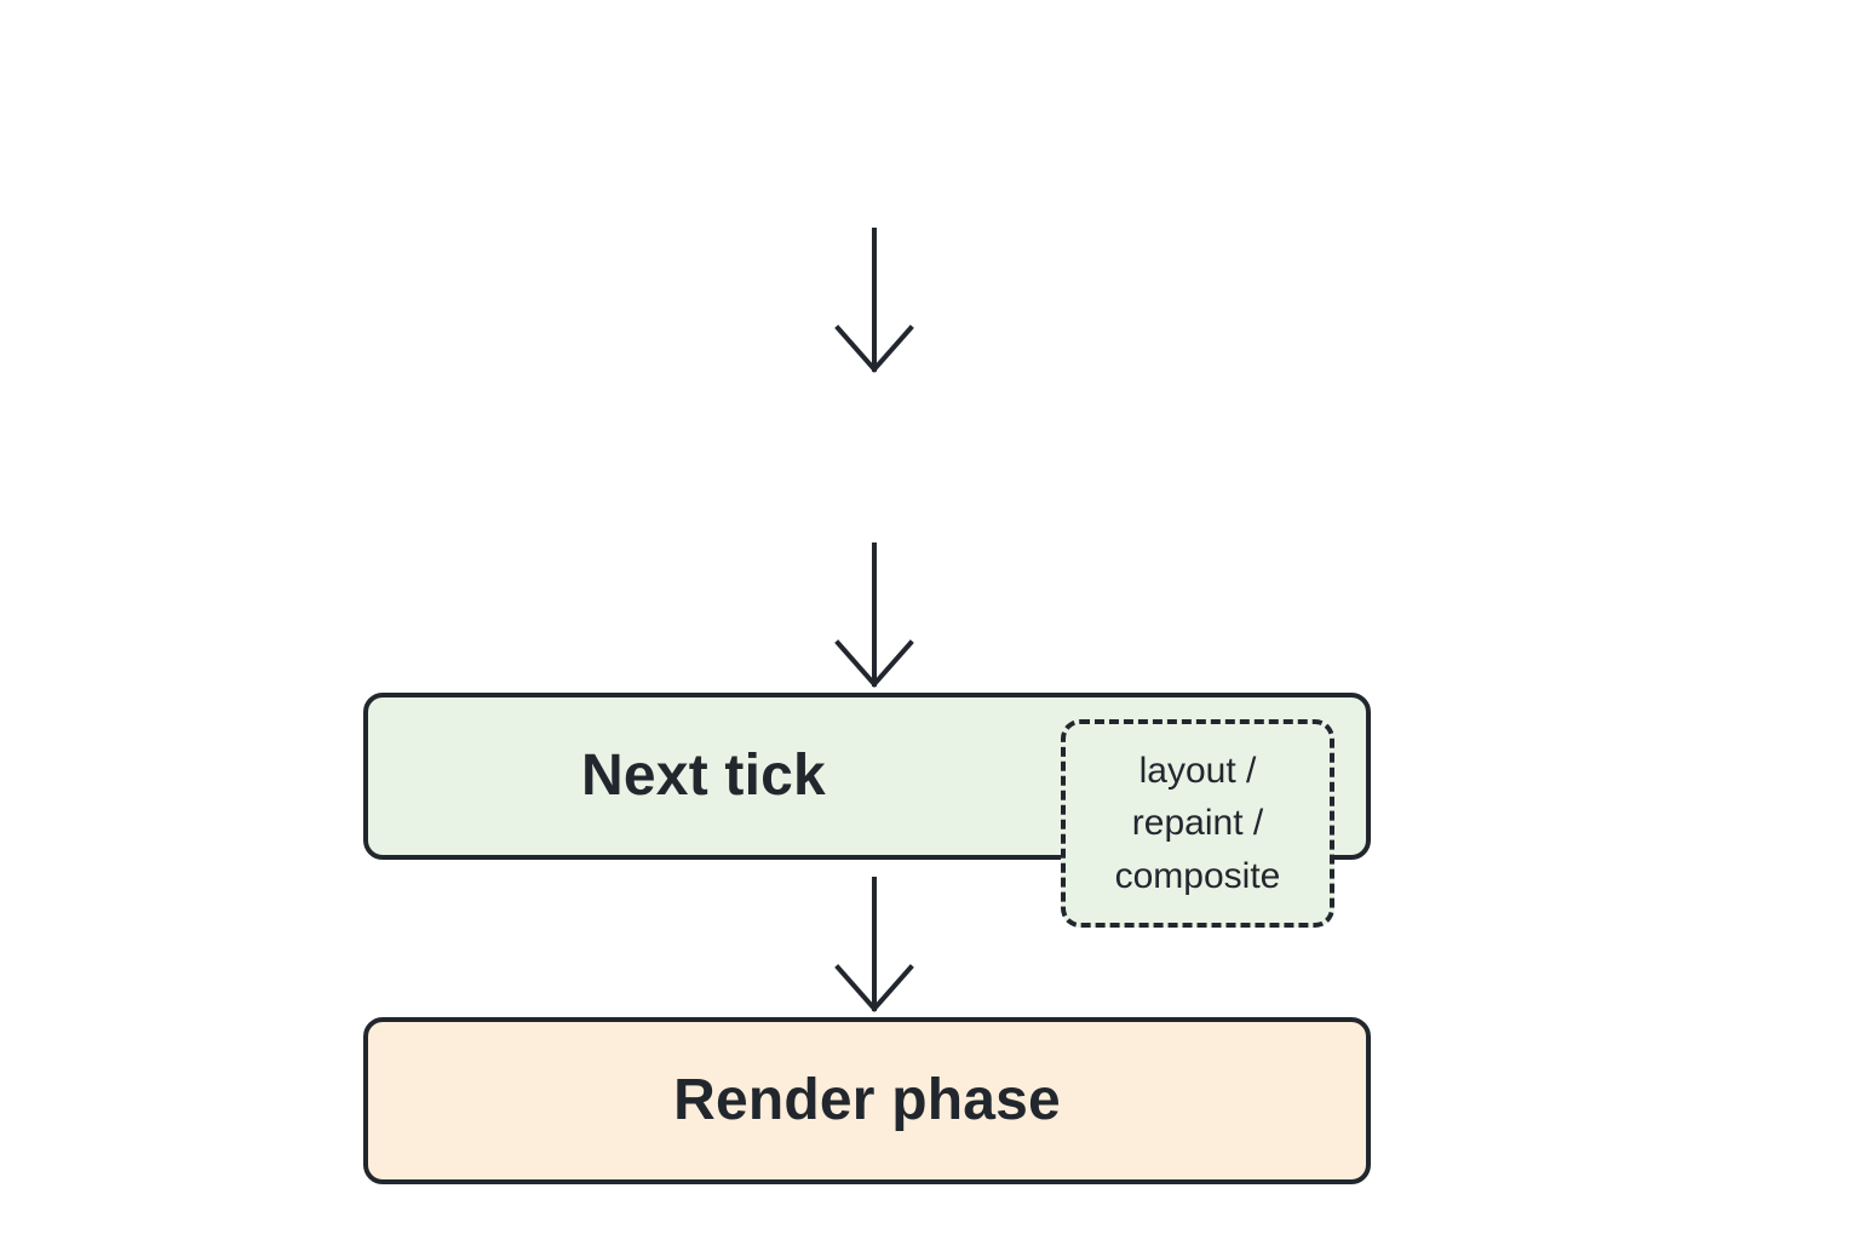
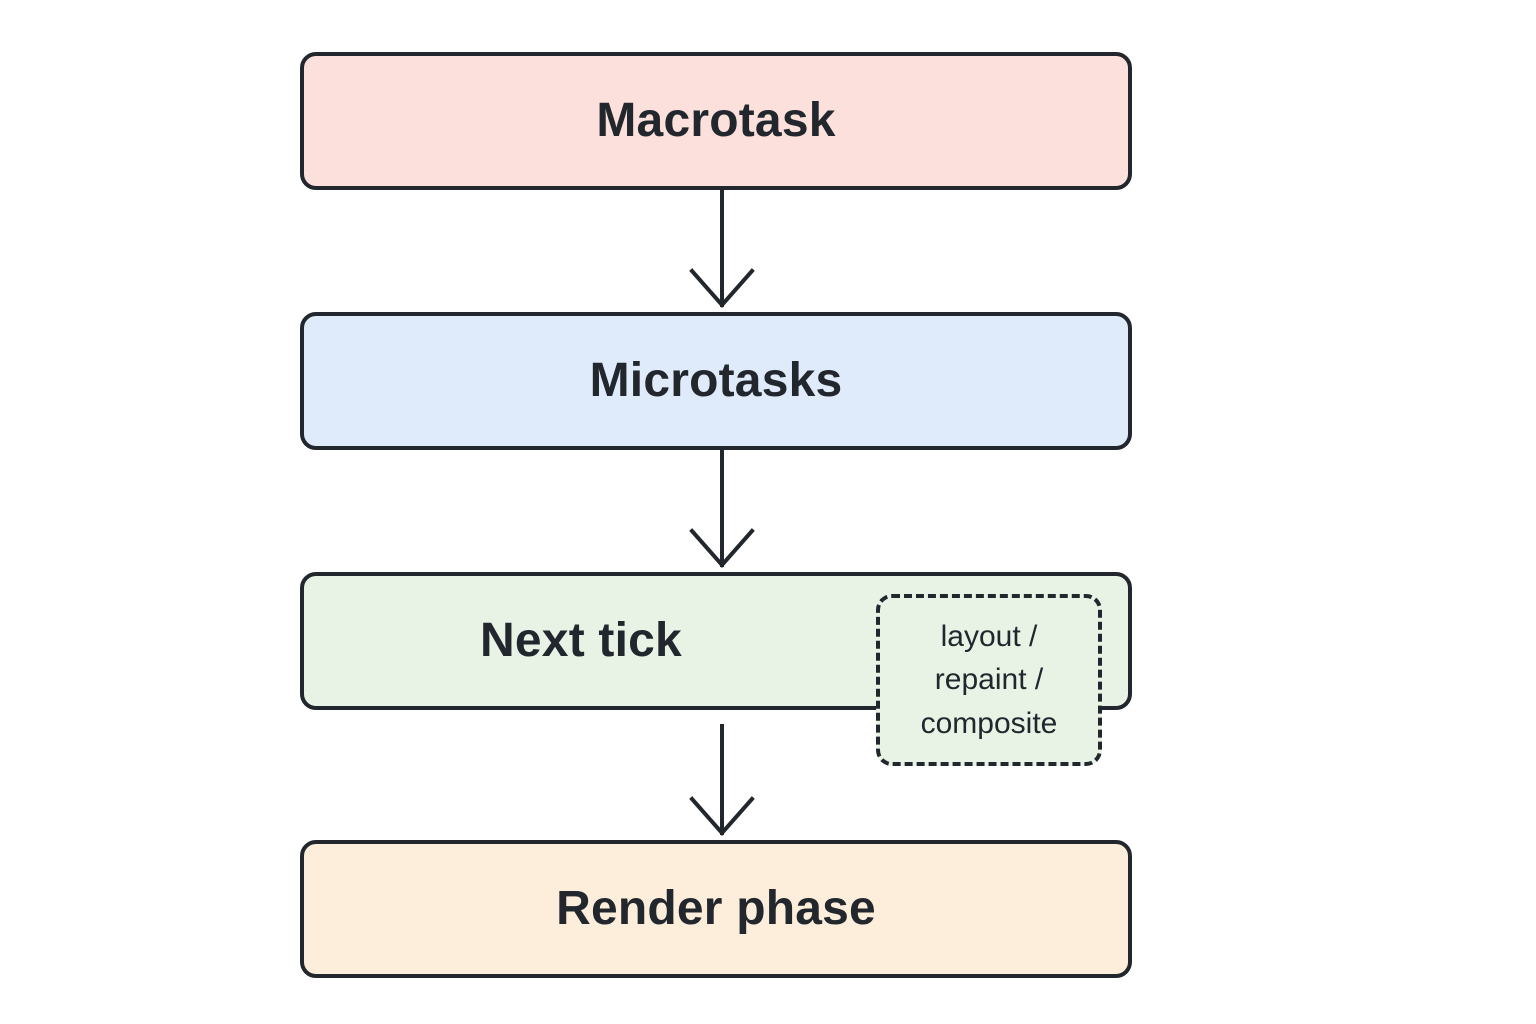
+ Macrotask
+ Microtasks
  Next tick
  layout /
  repaint /
  composite
  Render phase
